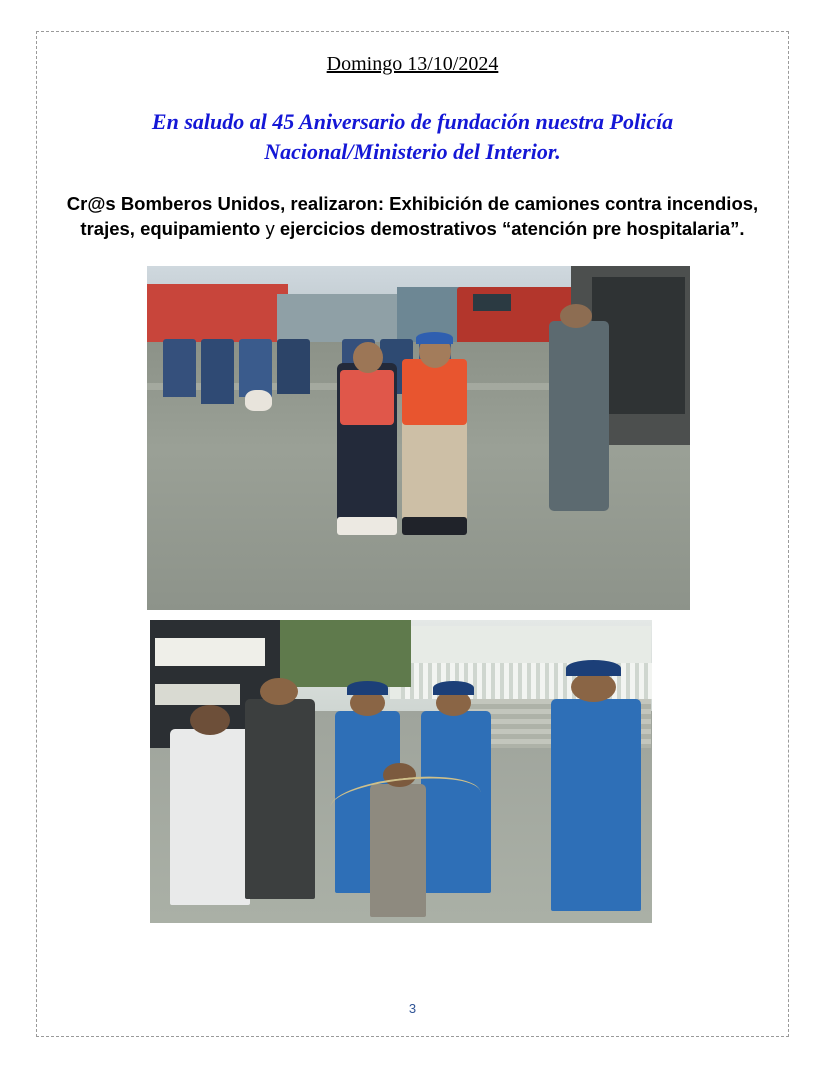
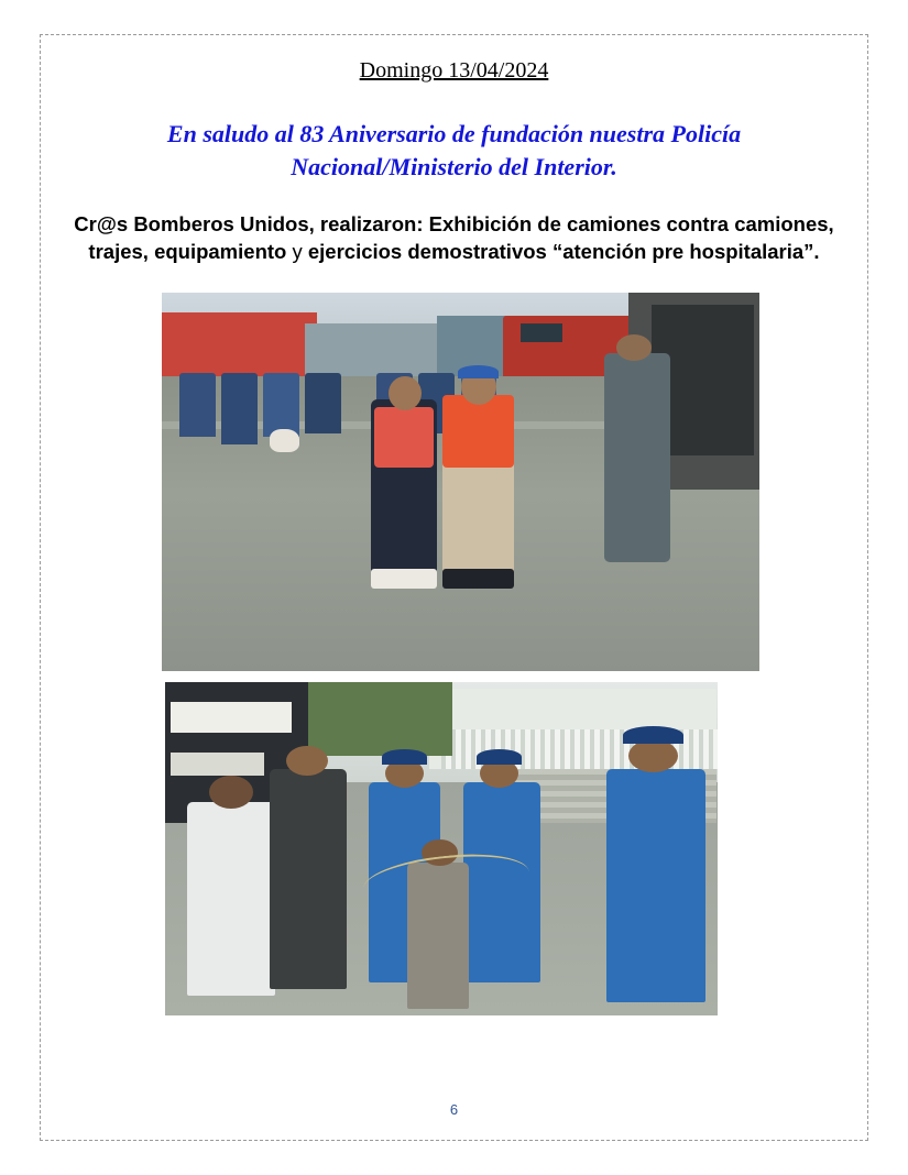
- Domingo 13/10/2024
+ Domingo 13/04/2024
- En saludo al 45 Aniversario de fundación nuestra Policía Nacional/Ministerio del Interior.
+ En saludo al 83 Aniversario de fundación nuestra Policía Nacional/Ministerio del Interior.
- Cr@s Bomberos Unidos, realizaron: Exhibición de camiones contra incendios, trajes, equipamiento y ejercicios demostrativos “atención pre hospitalaria”.
+ Cr@s Bomberos Unidos, realizaron: Exhibición de camiones contra camiones, trajes, equipamiento y ejercicios demostrativos “atención pre hospitalaria”.
- 3
+ 6
